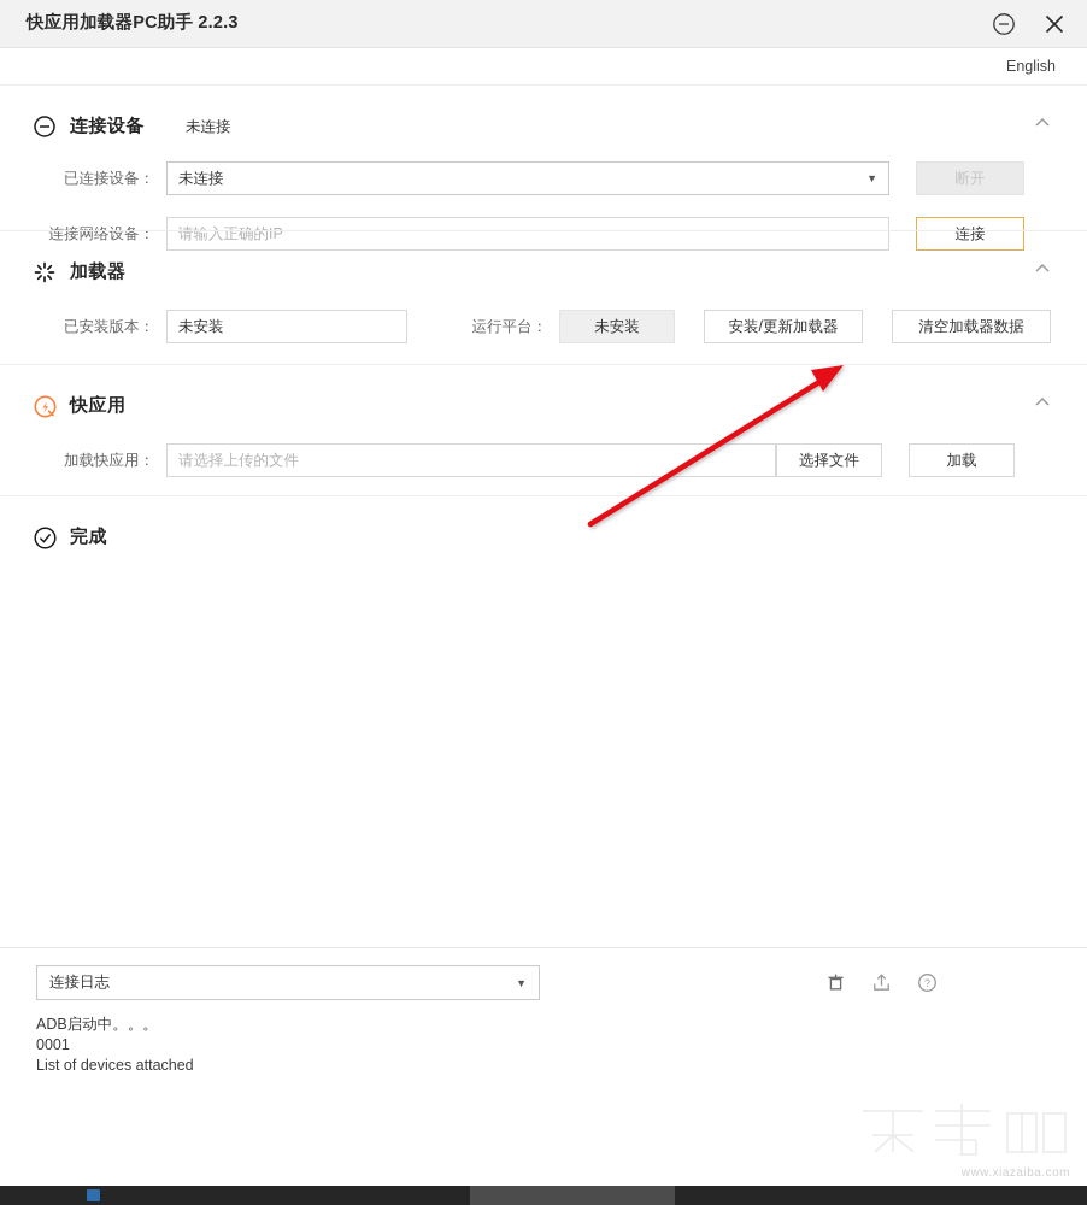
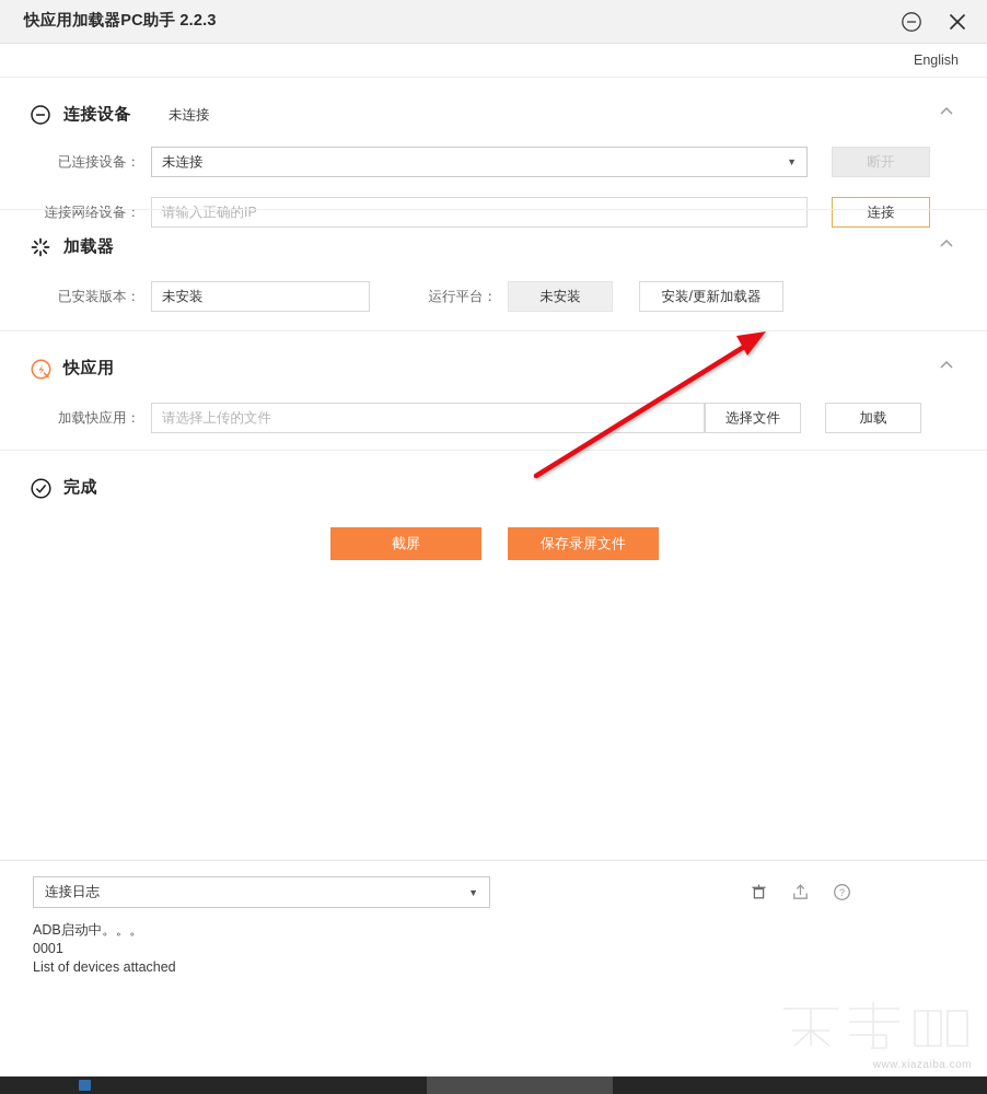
  快应用加载器PC助手 2.2.3
  English
  连接设备
  未连接
  已连接设备：
  未连接
  ▼
  断开
  连接网络设备：
  请输入正确的IP
  连接
  加载器
  已安装版本：
  未安装
  运行平台：
  未安装
  安装/更新加载器
- 清空加载器数据
  快应用
  加载快应用：
  请选择上传的文件
  选择文件
  加载
  完成
+ 截屏
+ 保存录屏文件
  连接日志
  ▼
  ?
  ADB启动中。。。
  0001
  List of devices attached
  www.xiazaiba.com
